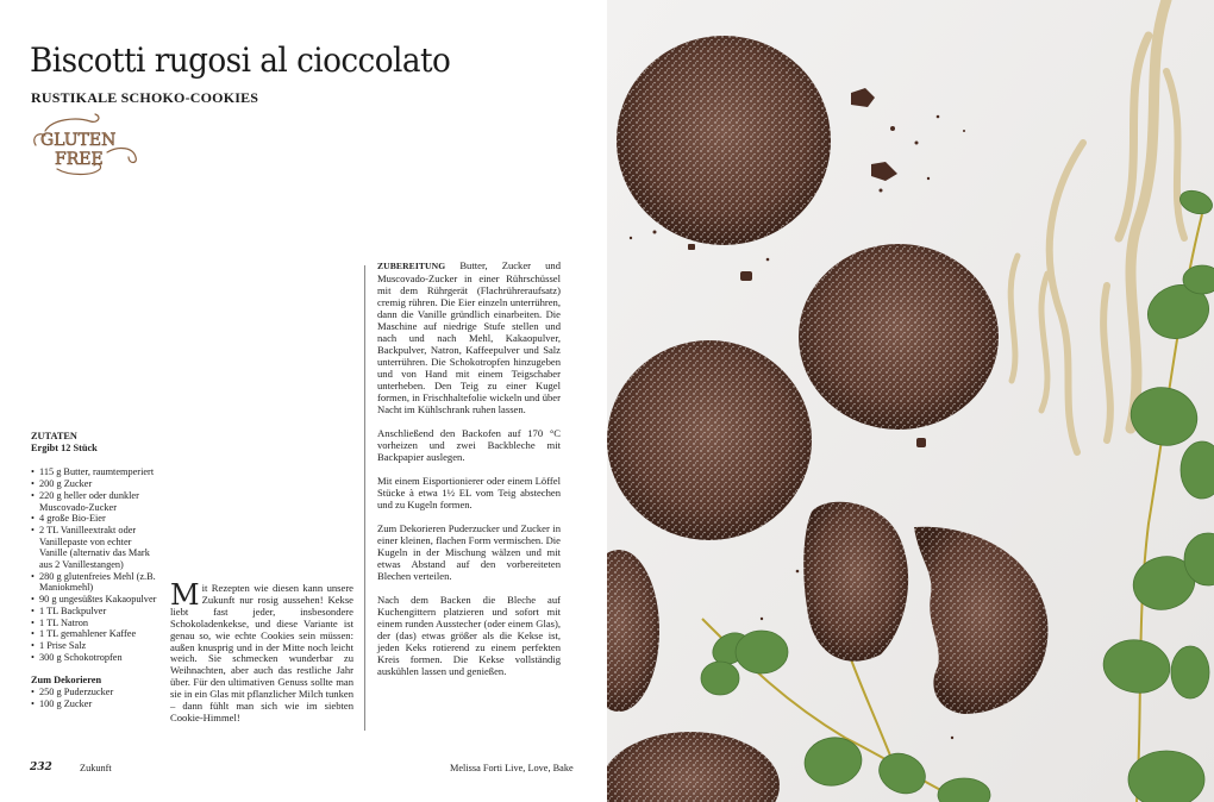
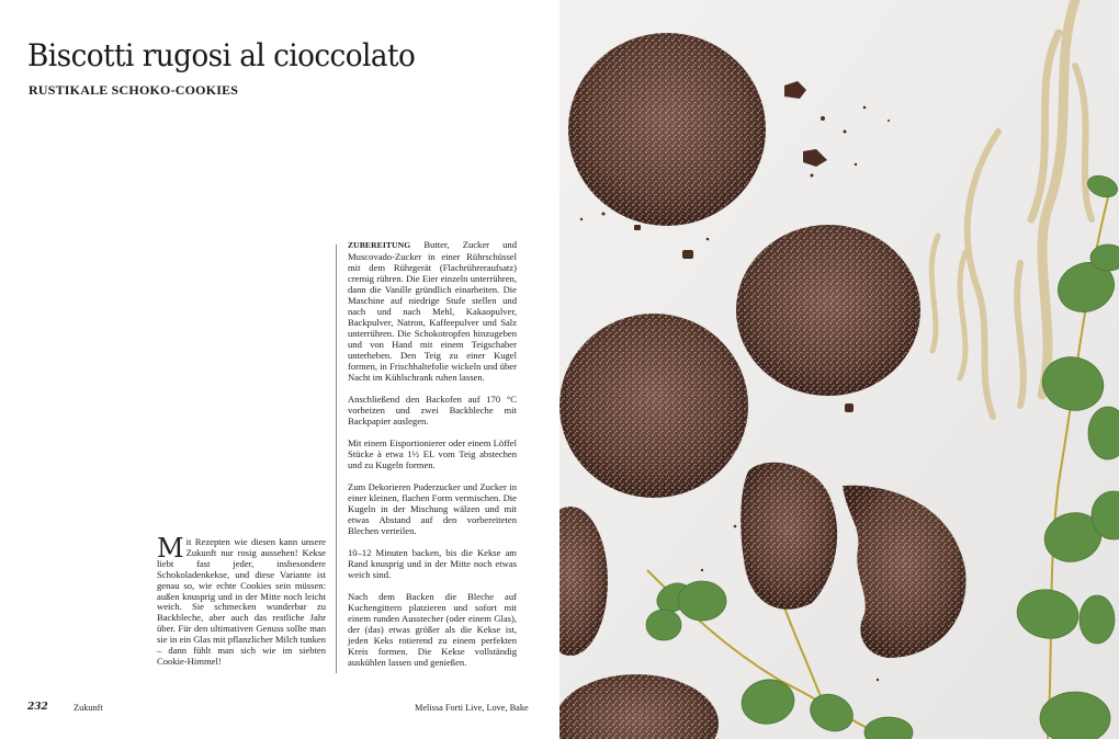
  Biscotti rugosi al cioccolato
  RUSTIKALE SCHOKO-COOKIES
- GLUTEN
- FREE
- ZUTATEN
- Ergibt 12 Stück
- 115 g Butter, raumtemperiert
- 200 g Zucker
- 220 g heller oder dunkler Muscovado-Zucker
- 4 große Bio-Eier
- 2 TL Vanilleextrakt oder Vanillepaste von echter Vanille (alternativ das Mark aus 2 Vanillestangen)
- 280 g glutenfreies Mehl (z.B. Maniokmehl)
- 90 g ungesüßtes Kakaopulver
- 1 TL Backpulver
- 1 TL Natron
- 1 TL gemahlener Kaffee
- 1 Prise Salz
- 300 g Schokotropfen
- Zum Dekorieren
- 250 g Puderzucker
- 100 g Zucker
  M
- it Rezepten wie diesen kann unsere Zukunft nur rosig aussehen! Kekse liebt fast jeder, insbesondere Schokoladenkekse, und diese Variante ist genau so, wie echte Cookies sein müssen: außen knusprig und in der Mitte noch leicht weich. Sie schmecken wunderbar zu Weihnachten, aber auch das restliche Jahr über. Für den ultimativen Genuss sollte man sie in ein Glas mit pflanzlicher Milch tunken – dann fühlt man sich wie im siebten Cookie-Himmel!
+ it Rezepten wie diesen kann unsere Zukunft nur rosig aussehen! Kekse liebt fast jeder, insbesondere Schokoladenkekse, und diese Variante ist genau so, wie echte Cookies sein müssen: außen knusprig und in der Mitte noch leicht weich. Sie schmecken wunderbar zu Backbleche, aber auch das restliche Jahr über. Für den ultimativen Genuss sollte man sie in ein Glas mit pflanzlicher Milch tunken – dann fühlt man sich wie im siebten Cookie-Himmel!
  ZUBEREITUNG Butter, Zucker und Muscovado-Zucker in einer Rührschüssel mit dem Rührgerät (Flachrühreraufsatz) cremig rühren. Die Eier einzeln unterrühren, dann die Vanille gründlich einarbeiten. Die Maschine auf niedrige Stufe stellen und nach und nach Mehl, Kakaopulver, Backpulver, Natron, Kaffeepulver und Salz unterrühren. Die Schokotropfen hinzugeben und von Hand mit einem Teigschaber unterheben. Den Teig zu einer Kugel formen, in Frischhaltefolie wickeln und über Nacht im Kühlschrank ruhen lassen.
  Anschließend den Backofen auf 170 °C vorheizen und zwei Backbleche mit Backpapier auslegen.
  Mit einem Eisportionierer oder einem Löffel Stücke à etwa 1½ EL vom Teig abstechen und zu Kugeln formen.
  Zum Dekorieren Puderzucker und Zucker in einer kleinen, flachen Form vermischen. Die Kugeln in der Mischung wälzen und mit etwas Abstand auf den vorbereiteten Blechen verteilen.
+ 10–12 Minuten backen, bis die Kekse am Rand knusprig und in der Mitte noch etwas weich sind.
  Nach dem Backen die Bleche auf Kuchengittern platzieren und sofort mit einem runden Ausstecher (oder einem Glas), der (das) etwas größer als die Kekse ist, jeden Keks rotierend zu einem perfekten Kreis formen. Die Kekse vollständig auskühlen lassen und genießen.
  232
  Zukunft
  Melissa Forti Live, Love, Bake
